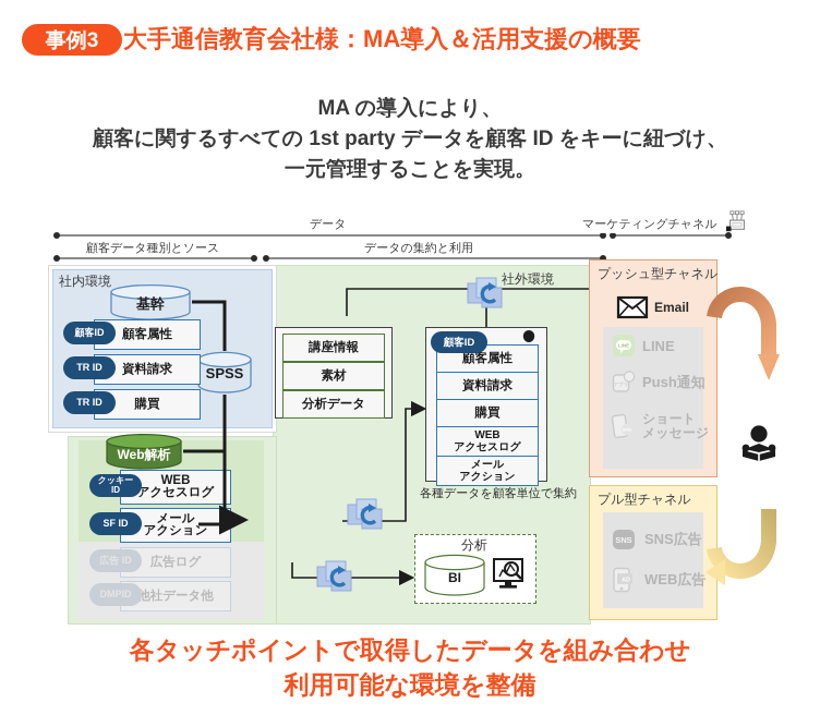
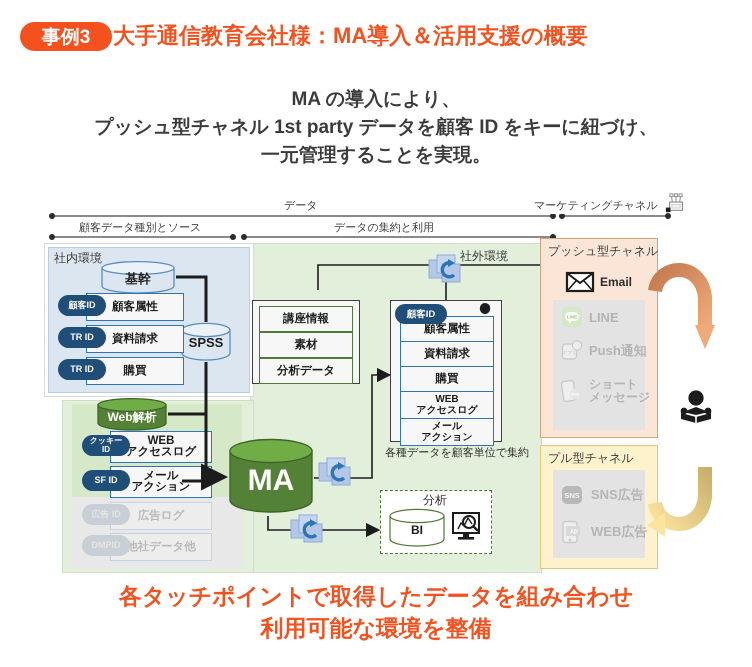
  事例3
  大手通信教育会社様：MA導入＆活用支援の概要
  MA の導入により、
- 顧客に関するすべての 1st party データを顧客 ID をキーに紐づけ、
+ プッシュ型チャネル 1st party データを顧客 ID をキーに紐づけ、
  一元管理することを実現。
  データ
  マーケティングチャネル
  顧客データ種別とソース
  データの集約と利用
  社外環境
  社内環境
  基幹
  SPSS
  顧客属性
  顧客ID
  資料請求
  TR ID
  購買
  TR ID
  Web解析
  WEB
  アクセスログ
  クッキー
  ID
  メール
  アクション
  SF ID
  広告ログ
  広告 ID
  他社データ他
  DMPID
  講座情報
  素材
  分析データ
  顧客ID
  顧客属性
  資料請求
  購買
  WEB
  アクセスログ
  メール
  アクション
  各種データを顧客単位で集約
+ MA
  分析
  BI
  プッシュ型チャネル
  Email
  LINE
  Push通知
  ショート
  メッセージ
  プル型チャネル
  SNS
  SNS広告
  WEB広告
  各タッチポイントで取得したデータを組み合わせ
  利用可能な環境を整備
